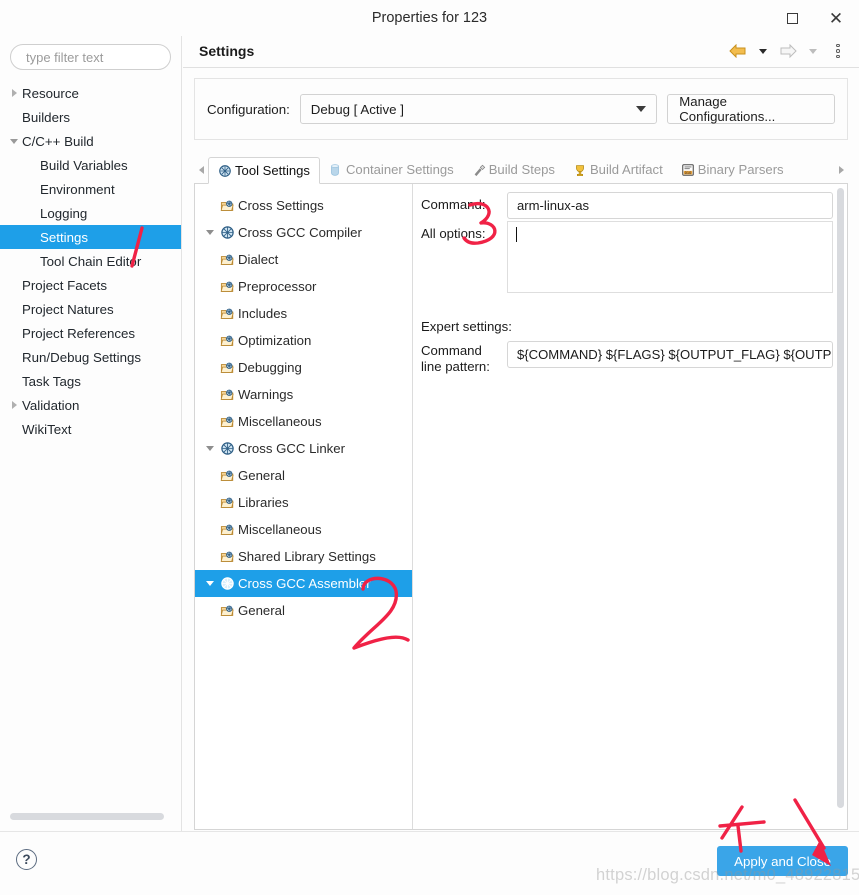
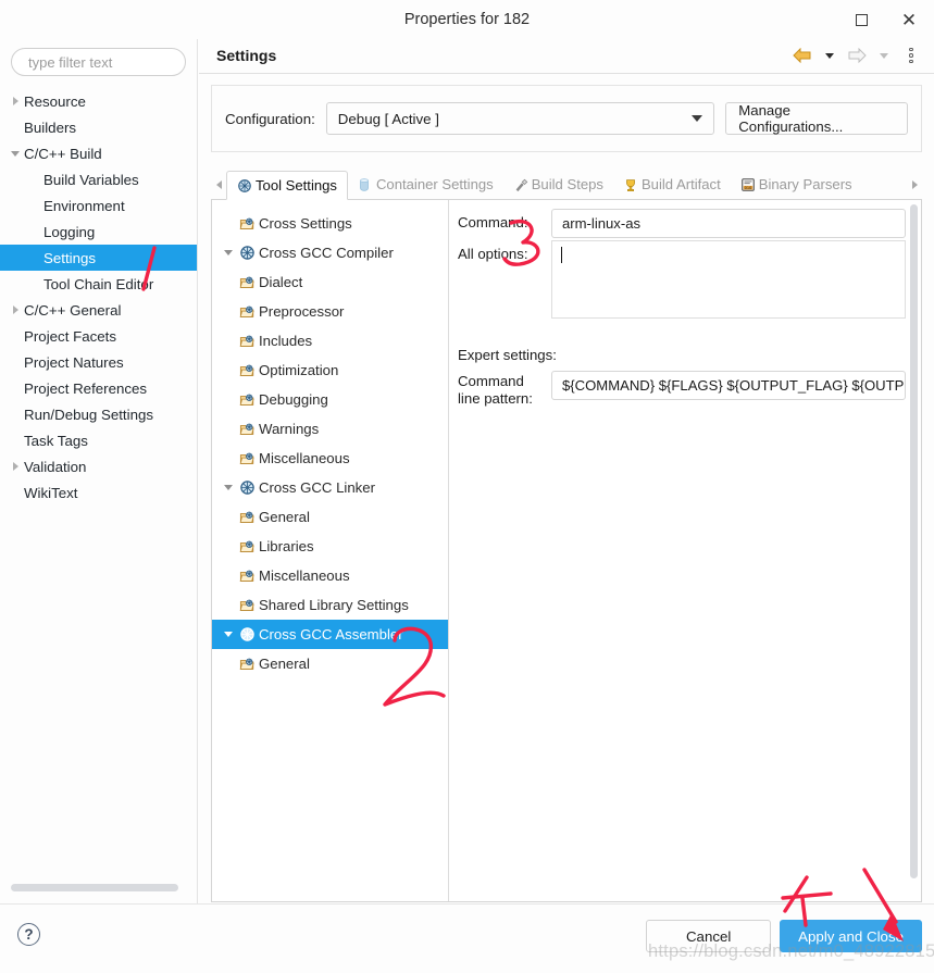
- Properties for 123
+ Properties for 182
  ✕
  type filter text
  Resource
  Builders
  C/C++ Build
  Build Variables
  Environment
  Logging
  Settings
  Tool Chain Editr
+ C/C++ General
  Project Facets
  Project Natures
  Project References
  Run/Debug Settings
  Task Tags
  Validation
  WikiText
  Settings
  Configuration:
  Debug [ Active ]
  Manage Configurations...
  Tool Settings
  Container Settings
  Build Steps
  Build Artifact
  Binary Parsers
  Cross Settings
  Cross GCC Compiler
  Dialect
  Preprocessor
  Includes
  Optimization
  Debugging
  Warnings
  Miscellaneous
  Cross GCC Linker
  General
  Libraries
  Miscellaneous
  Shared Library Settings
  Cross GCC Assembler
  General
  arm-linux-as
  All options:
  Expert settings:
  Command
  line pattern:
  ${COMMAND} ${FLAGS} ${OUTPUT_FLAG} ${OUTP
  ?
+ Cancel
  Apply and Clos
  https://blog.csdn.net/m0_48922815
